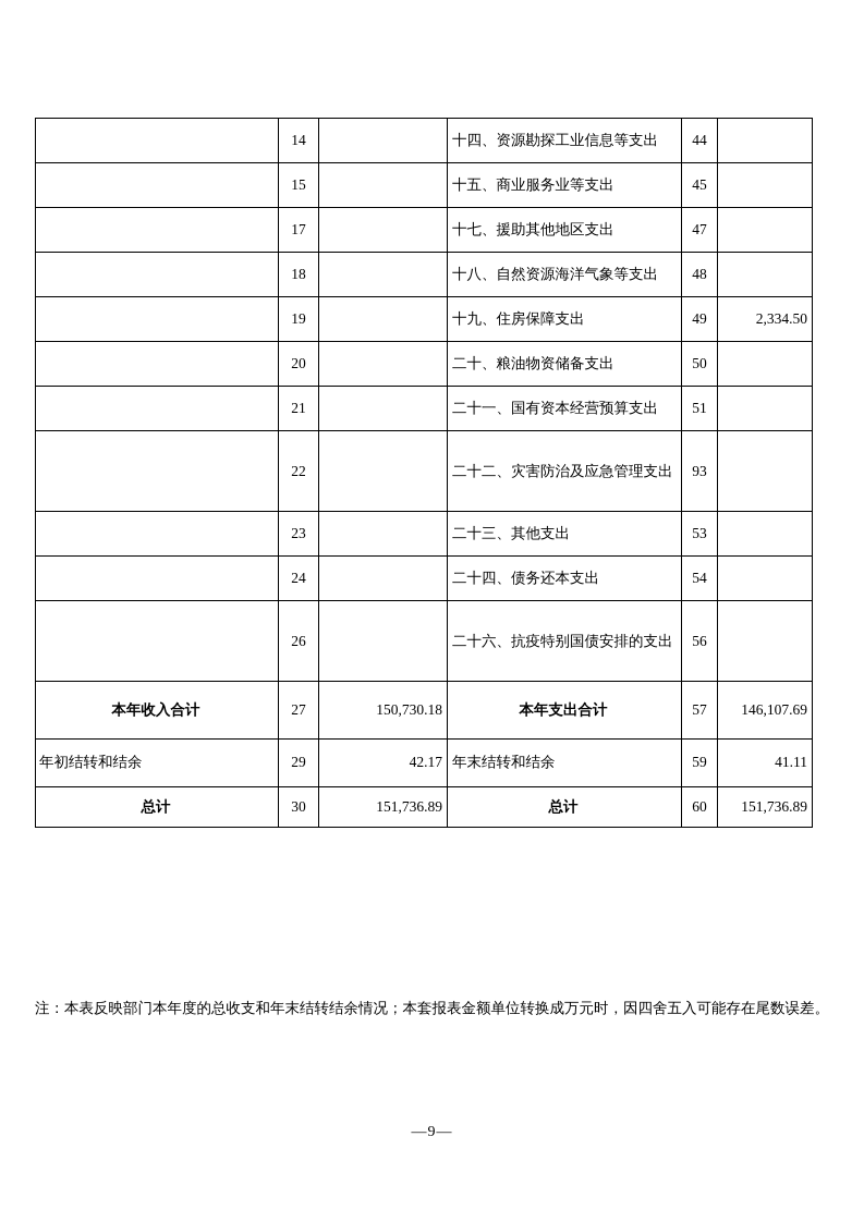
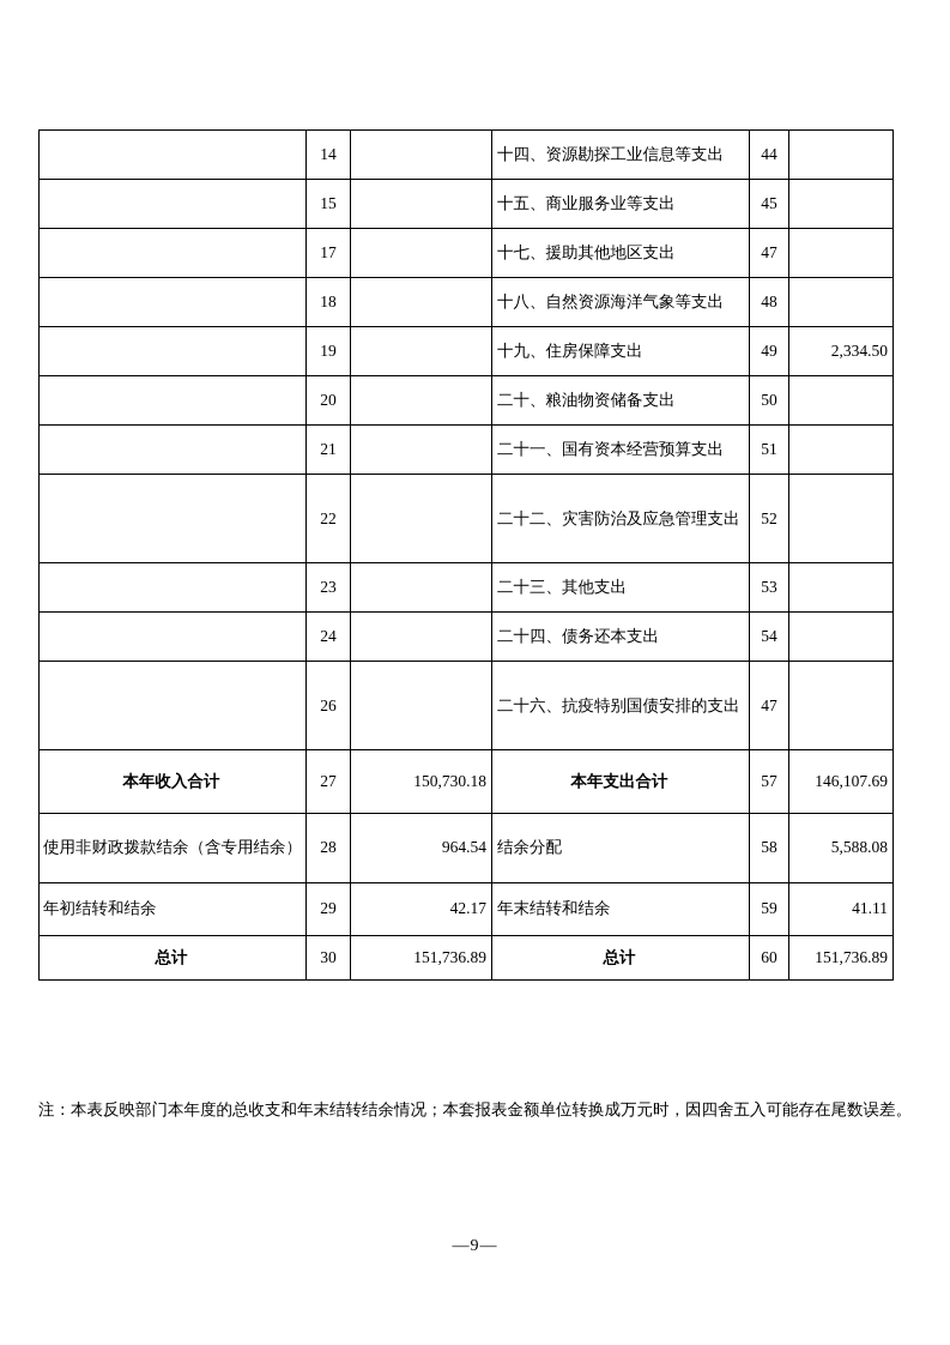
  	14		十四、资源勘探工业信息等支出	44
  	15		十五、商业服务业等支出	45
  	17		十七、援助其他地区支出	47
  	18		十八、自然资源海洋气象等支出	48
  	19		十九、住房保障支出	49	2,334.50
  	20		二十、粮油物资储备支出	50
  	21		二十一、国有资本经营预算支出	51
- 	22		二十二、灾害防治及应急管理支出	93
+ 	22		二十二、灾害防治及应急管理支出	52
  	23		二十三、其他支出	53
  	24		二十四、债务还本支出	54
- 	26		二十六、抗疫特别国债安排的支出	56
+ 	26		二十六、抗疫特别国债安排的支出	47
  本年收入合计	27	150,730.18	本年支出合计	57	146,107.69
+ 使用非财政拨款结余（含专用结余）	28	964.54	结余分配	58	5,588.08
  年初结转和结余	29	42.17	年末结转和结余	59	41.11
  总计	30	151,736.89	总计	60	151,736.89
  注：本表反映部门本年度的总收支和年末结转结余情况；本套报表金额单位转换成万元时，因四舍五入可能存在尾数误差。
  —9—
